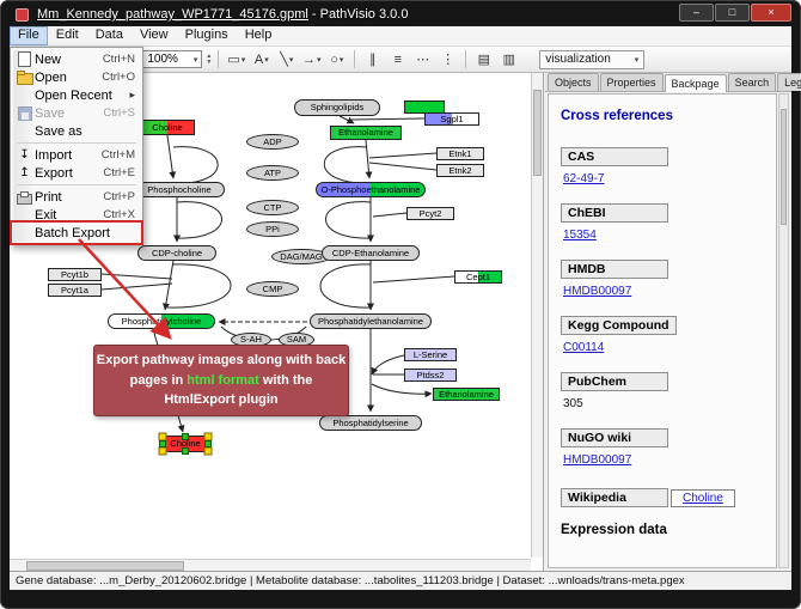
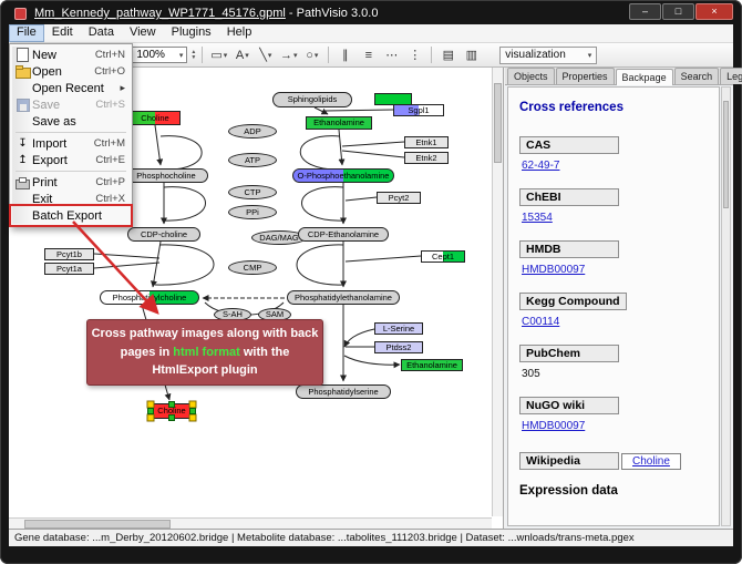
  Mm_Kennedy_pathway_WP1771_45176.gpml - PathVisio 3.0.0
  –
  □
  ×
  File
  Edit
  Data
  View
  Plugins
  Help
  100%
  ▭
  A
  ╲
  →
  ○
  ∥
  ≡
  ⋯
  ⋮
  ▤
  ▥
  visualization
  Sphingolipids
  Sgpl1
  Choline
  Ethanolamine
  ADP
  Etnk1
  ATP
  Etnk2
  Phosphocholine
  O-Phosphoethanolamine
  CTP
  Pcyt2
  PPi
  CDP-choline
  DAG/MAG
  CDP-Ethanolamine
  Cept1
  CMP
  Pcyt1b
  Pcyt1a
  Phosphtidylcholine
  Phosphatidylethanolamine
  S-AH
  SAM
  L-Serine
  Ptdss2
  Ethanolamine
  Phosphatidylserine
  Choline
  Objects
  Properties
  Backpage
  Search
  Cross references
  CAS
  62-49-7
  ChEBI
  15354
  HMDB
  HMDB00097
  Kegg Compound
  C00114
  PubChem
  305
  NuGO wiki
  HMDB00097
  Wikipedia Choline
  Expression data
  Gene database: ...m_Derby_20120602.bridge | Metabolite database: ...tabolites_111203.bridge | Dataset: ...wnloads/trans-meta.pgex
  New
  Ctrl+N
  Open
  Ctrl+O
  Open Recent
  ▸
  Save
  Ctrl+S
  Save as
  ↧
  Import
  Ctrl+M
  ↥
  Export
  Ctrl+E
  Print
  Ctrl+P
  Exit
  Ctrl+X
  Batch Export
- Export pathway images along with back
+ Cross pathway images along with back
  pages in html format with the
  HtmlExport plugin
